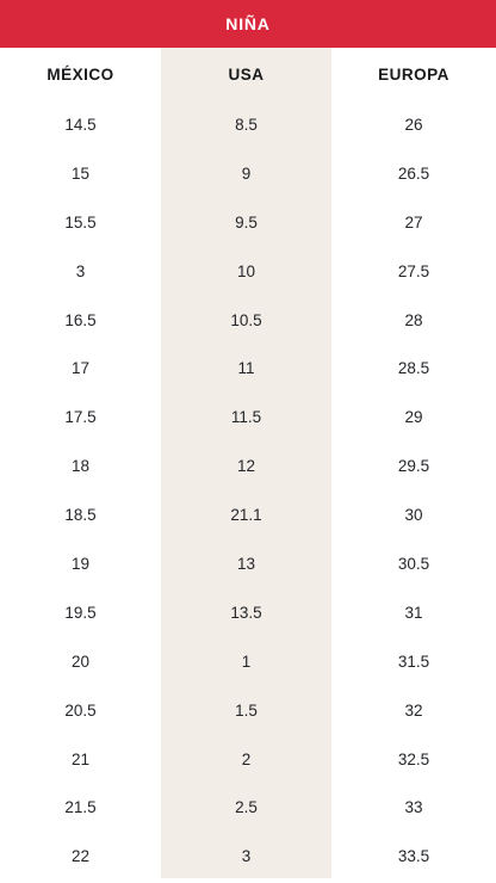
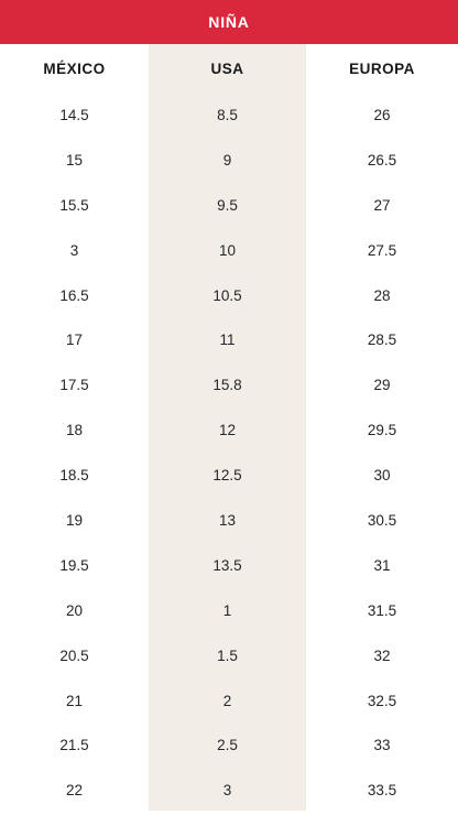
  NIÑA
  MÉXICO	USA	EUROPA
  14.5	8.5	26
  15	9	26.5
  15.5	9.5	27
  3	10	27.5
  16.5	10.5	28
  17	11	28.5
- 17.5	11.5	29
+ 17.5	15.8	29
  18	12	29.5
- 18.5	21.1	30
+ 18.5	12.5	30
  19	13	30.5
  19.5	13.5	31
  20	1	31.5
  20.5	1.5	32
  21	2	32.5
  21.5	2.5	33
  22	3	33.5
